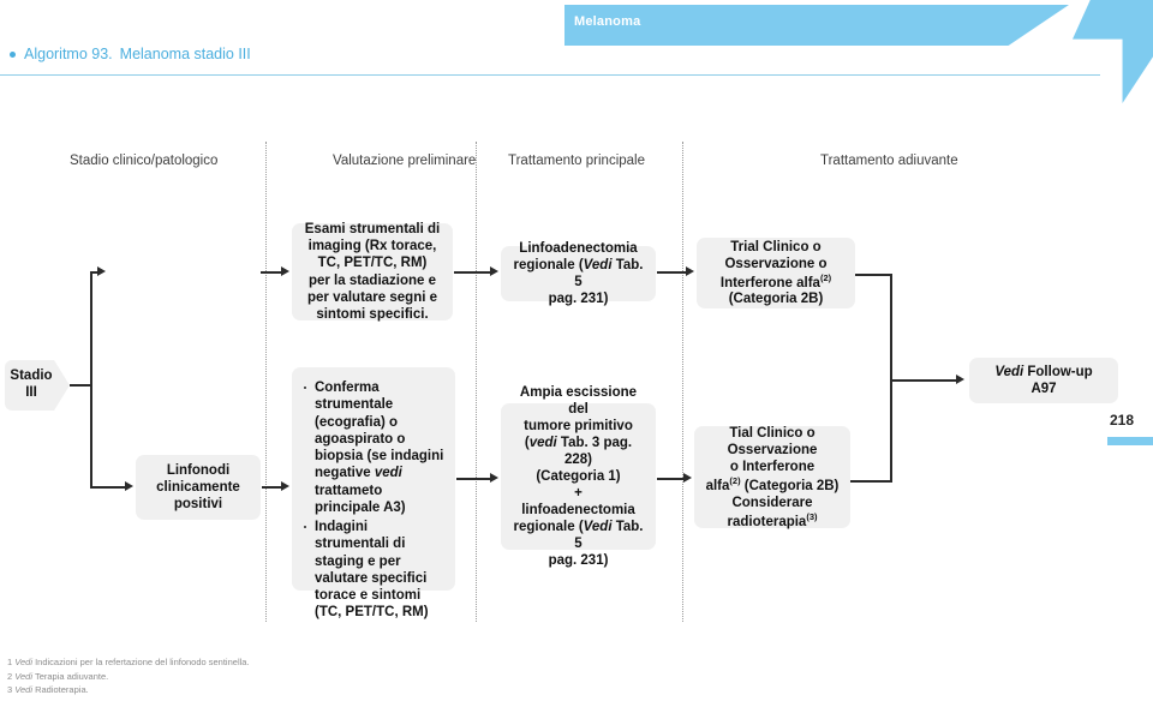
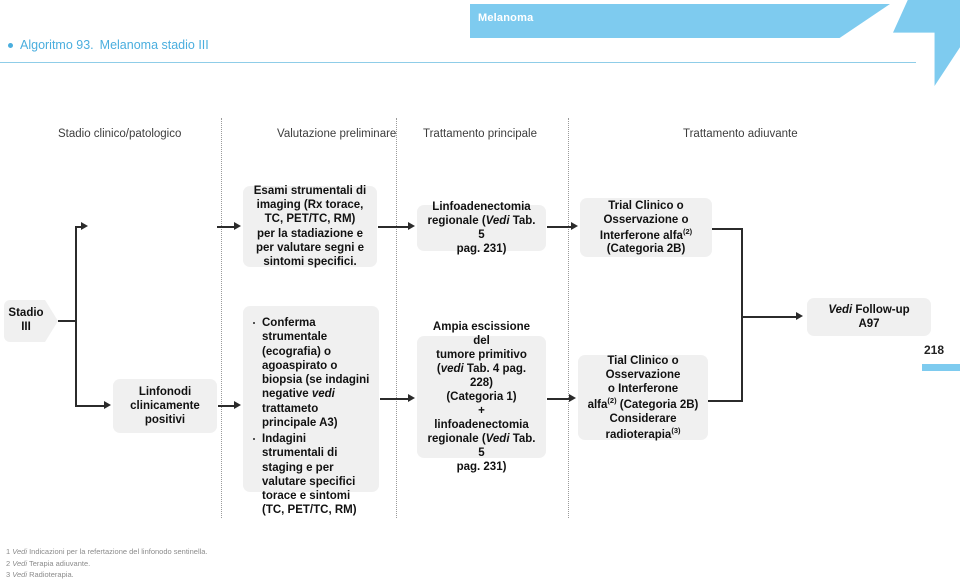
  Melanoma
  Algoritmo 93. Melanoma stadio III
  Stadio clinico/patologico
  Valutazione preliminare
  Trattamento principale
  Trattamento adiuvante
  Stadio
  III
  Esami strumentali di
  imaging (Rx torace,
  TC, PET/TC, RM)
  per la stadiazione e
  per valutare segni e
  sintomi specifici.
  Linfoadenectomia
  regionale (Vedi Tab. 5
  pag. 231)
  Trial Clinico o
  Osservazione o
  Interferone alfa(2)
  (Categoria 2B)
  Linfonodi
  clinicamente
  positivi
  Conferma strumentale (ecografia) o agoaspirato o biopsia (se indagini negative vedi trattameto principale A3)
  Indagini strumentali di staging e per valutare specifici torace e sintomi (TC, PET/TC, RM)
  Ampia escissione del
  tumore primitivo
- (vedi Tab. 3 pag.
+ (vedi Tab. 4 pag.
  228)
  (Categoria 1)
  +
  linfoadenectomia
  regionale (Vedi Tab. 5
  pag. 231)
  Tial Clinico o
  Osservazione
  o Interferone
  alfa(2) (Categoria 2B)
  Considerare
  radioterapia(3)
  Vedi Follow-up
  A97
  218
  1 Vedi Indicazioni per la refertazione del linfonodo sentinella.
  2 Vedi Terapia adiuvante.
  3 Vedi Radioterapia.
